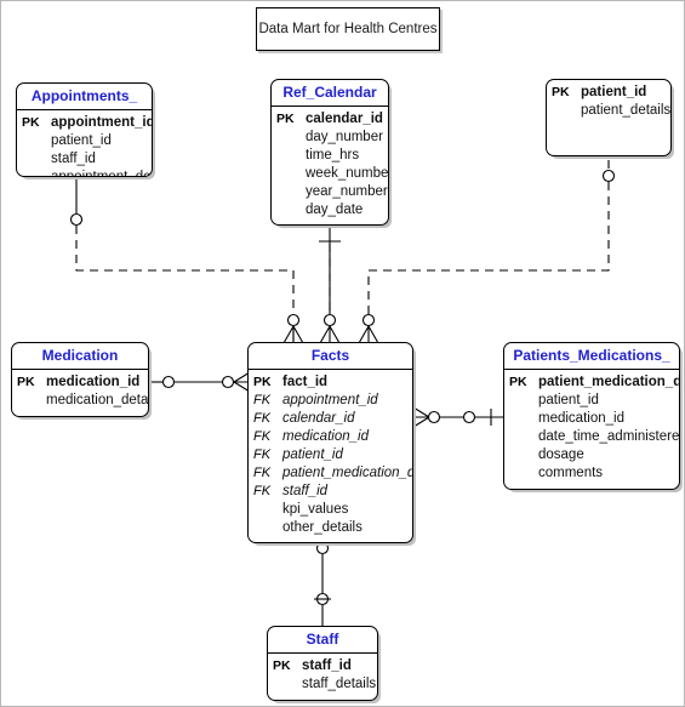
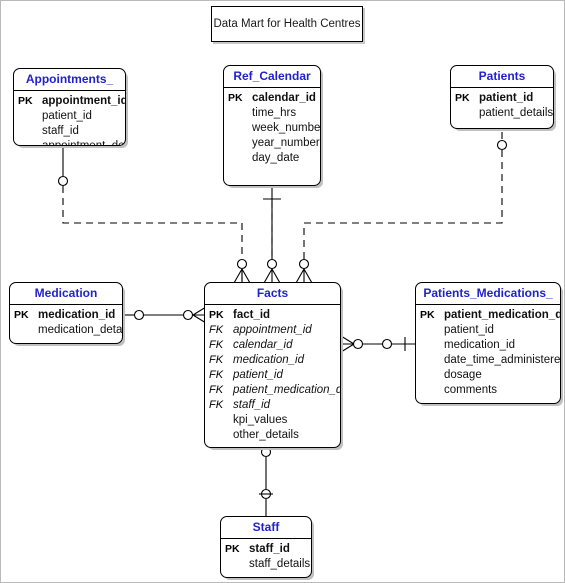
  Data Mart for Health Centres
  Appointments_
  PK
  appointment_id
  patient_id
  staff_id
  Ref_Calendar
  PK
  calendar_id
- day_number
  time_hrs
  week_numbe
  year_number
  day_date
+ Patients
  PK
  patient_id
  patient_details
  Medication
  PK
  medication_id
  medication_deta
  Facts
  PK
  fact_id
  FK
  appointment_id
  FK
  calendar_id
  FK
  medication_id
  FK
  patient_id
  FK
  patient_medication_d
  FK
  staff_id
  kpi_values
  other_details
  Patients_Medications_
  PK
  patient_medication_d
  patient_id
  medication_id
  date_time_administere
  dosage
  comments
  Staff
  PK
  staff_id
  staff_details
